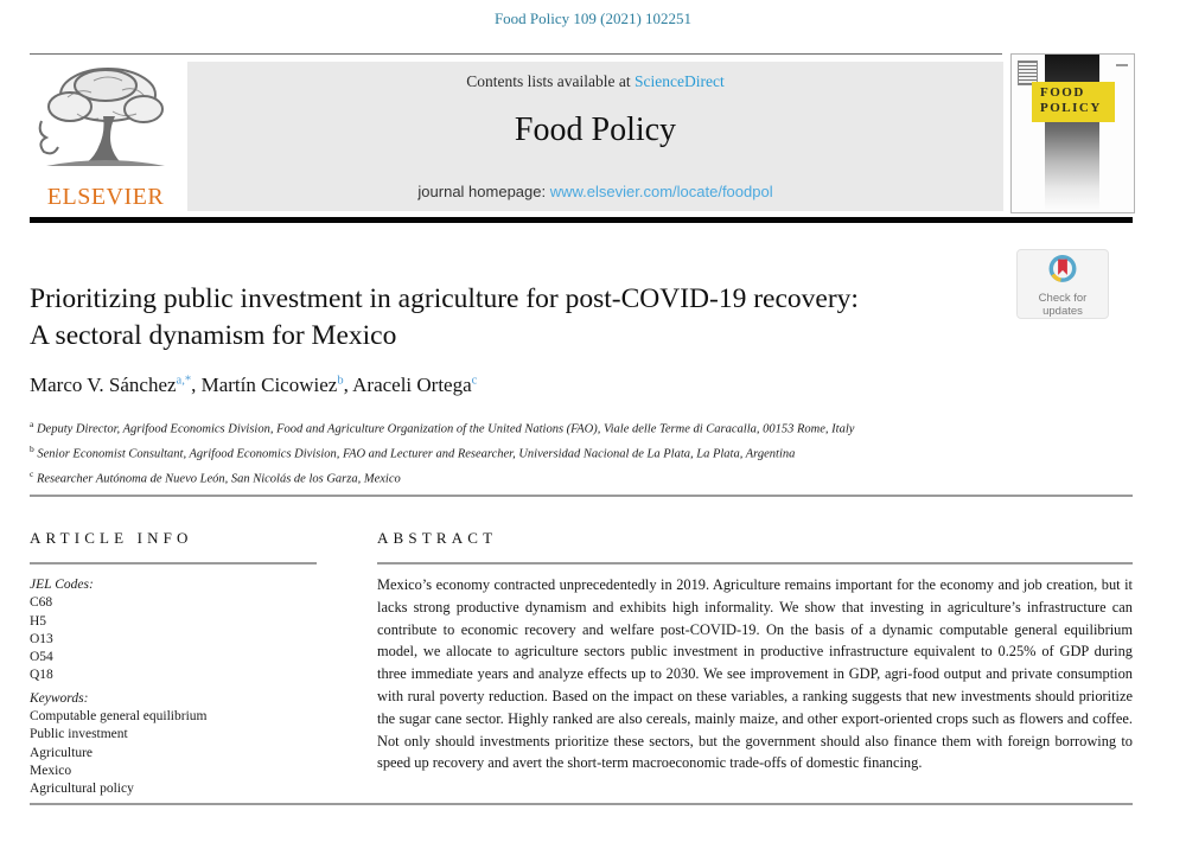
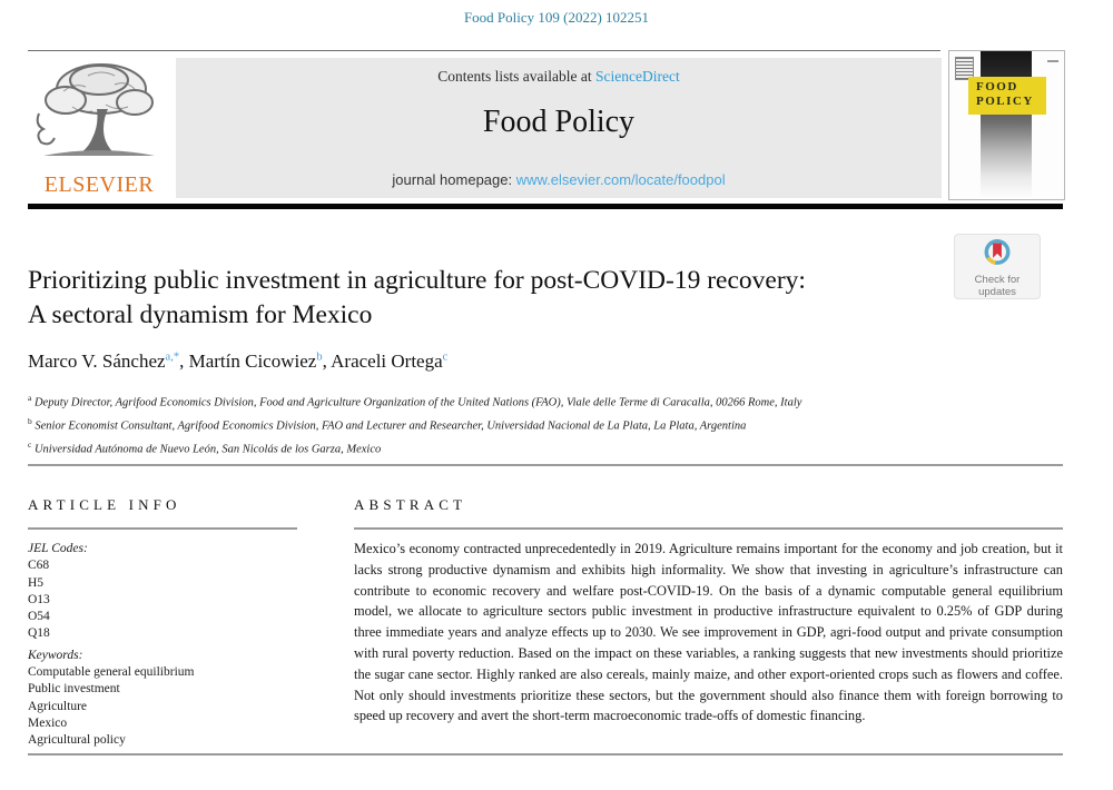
- Food Policy 109 (2021) 102251
+ Food Policy 109 (2022) 102251
  ELSEVIER
  Contents lists available at ScienceDirect
  Food Policy
  journal homepage: www.elsevier.com/locate/foodpol
  FOOD
  POLICY
  Check for
  updates
  Prioritizing public investment in agriculture for post-COVID-19 recovery:
  A sectoral dynamism for Mexico
  Marco V. Sáncheza,*, Martín Cicowiezb, Araceli Ortegac
- a Deputy Director, Agrifood Economics Division, Food and Agriculture Organization of the United Nations (FAO), Viale delle Terme di Caracalla, 00153 Rome, Italy
+ a Deputy Director, Agrifood Economics Division, Food and Agriculture Organization of the United Nations (FAO), Viale delle Terme di Caracalla, 00266 Rome, Italy
  b Senior Economist Consultant, Agrifood Economics Division, FAO and Lecturer and Researcher, Universidad Nacional de La Plata, La Plata, Argentina
- c Researcher Autónoma de Nuevo León, San Nicolás de los Garza, Mexico
+ c Universidad Autónoma de Nuevo León, San Nicolás de los Garza, Mexico
  ARTICLE INFO
  JEL Codes:
  C68
  H5
  O13
  O54
  Q18
  Keywords:
  Computable general equilibrium
  Public investment
  Agriculture
  Mexico
  Agricultural policy
  ABSTRACT
  Mexico’s economy contracted unprecedentedly in 2019. Agriculture remains important for the economy and job creation, but it lacks strong productive dynamism and exhibits high informality. We show that investing in agriculture’s infrastructure can contribute to economic recovery and welfare post-COVID-19. On the basis of a dynamic computable general equilibrium model, we allocate to agriculture sectors public investment in productive infrastructure equivalent to 0.25% of GDP during three immediate years and analyze effects up to 2030. We see improvement in GDP, agri-food output and private consumption with rural poverty reduction. Based on the impact on these variables, a ranking suggests that new investments should prioritize the sugar cane sector. Highly ranked are also cereals, mainly maize, and other export-oriented crops such as flowers and coffee. Not only should investments prioritize these sectors, but the government should also finance them with foreign borrowing to speed up recovery and avert the short-term macroeconomic trade-offs of domestic financing.
